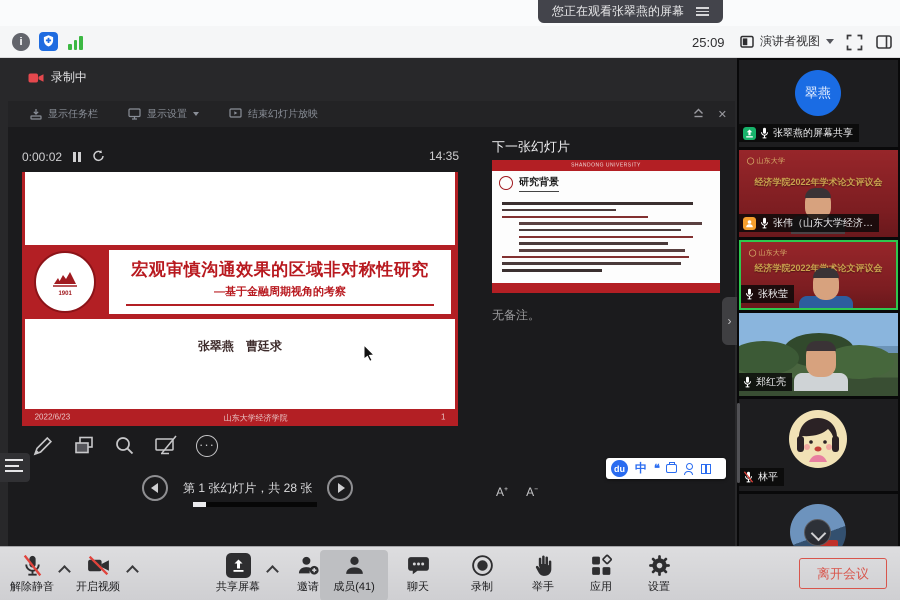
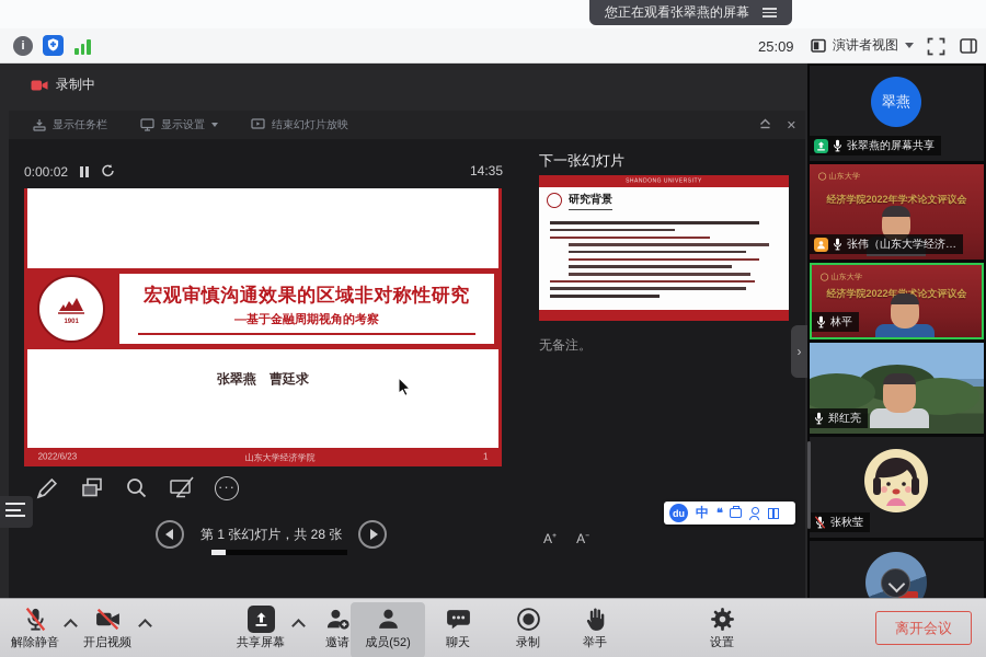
  您正在观看张翠燕的屏幕
  i
  25:09
  演讲者视图
  录制中
  显示任务栏
  显示设置
  结束幻灯片放映
  ✕
  0:00:02
  14:35
  宏观审慎沟通效果的区域非对称性研究
  —基于金融周期视角的考察
  张翠燕 曹廷求
  2022/6/23
  山东大学经济学院
  1
  ···
  第 1 张幻灯片，共 28 张
  下一张幻灯片
  研究背景
  无备注。
  A⁺
  A⁻
  ›
  du
  中
  ❝
  翠燕
  张翠燕的屏幕共享
  山东大学
  经济学院2022年学术论文评议会
  张伟（山东大学经济…
  经济学院2022年论文评议会
- 张秋莹
+ 林平
  郑红亮
- 林平
+ 张秋莹
  解除静音
  开启视频
  共享屏幕
  邀请
- 成员(41)
+ 成员(52)
  聊天
  录制
  举手
- 应用
  设置
  离开会议
